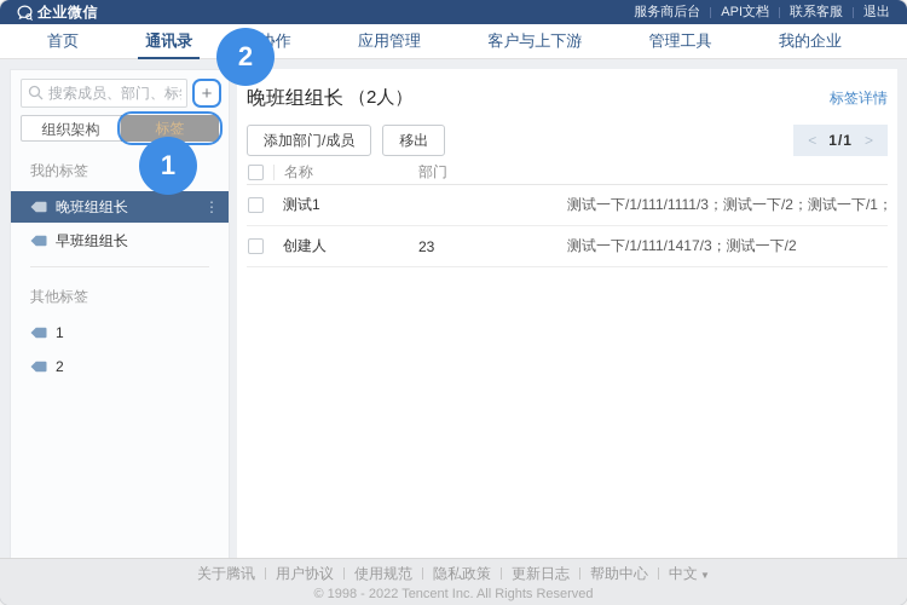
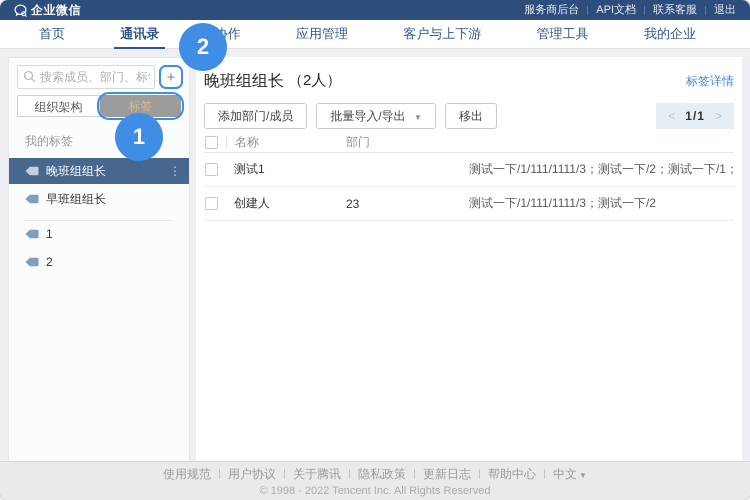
  企业微信
  服务商后台
  API文档
  联系客服
  退出
  首页
  通讯录
  应用管理
  客户与上下游
  管理工具
  我的企业
  搜索成员、部门、标
  +
  组织架构
  标签
  我的标签
  晚班组组长
  ⋮
  早班组组长
- 其他标签
  1
  2
  晚班组组长
  （2人）
  标签详情
  添加部门/成员
+ 批量导入/导出 ▼
  移出
  <
  1/1
  >
  名称
  部门
  测试1
  测试一下/1/111/1111/3；测试一下/2；测试一下/1；
  创建人
  23
- 测试一下/1/111/1417/3；测试一下/2
+ 测试一下/1/111/1111/3；测试一下/2
  1
  2
- 关于腾讯
+ 使用规范
  用户协议
- 使用规范
+ 关于腾讯
  隐私政策
  更新日志
  帮助中心
  中文 ▼
  © 1998 - 2022 Tencent Inc. All Rights Reserved
